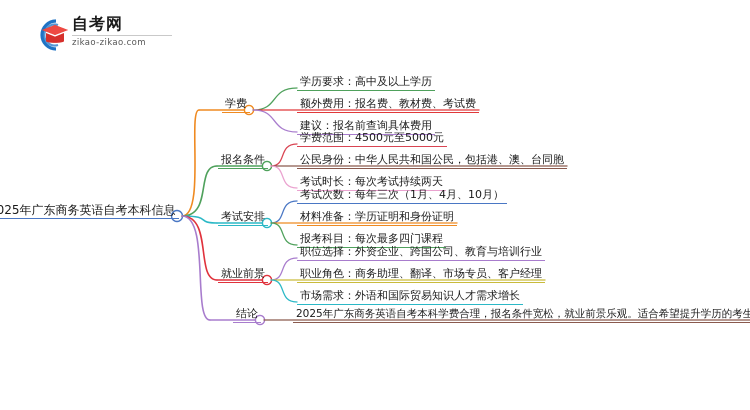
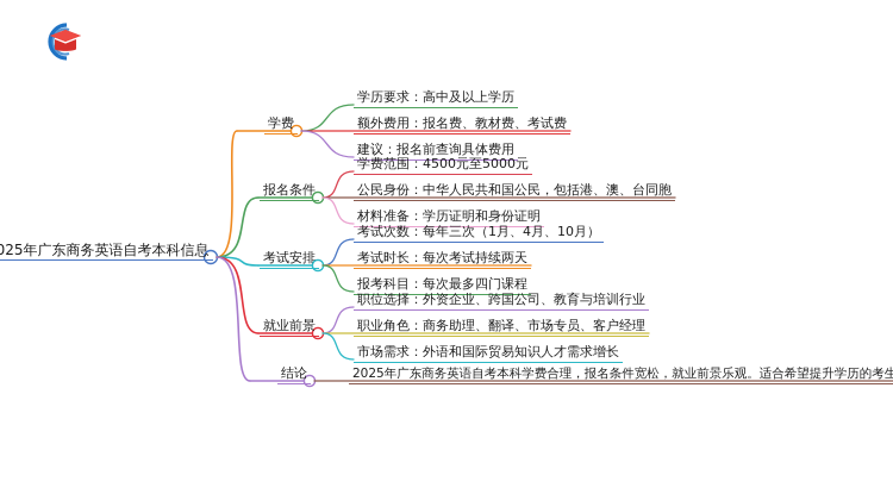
- 自考网
- zikao-zikao.com
  025年广东商务英语自考本科信息
  学费
  学历要求：高中及以上学历
  额外费用：报名费、教材费、考试费
  建议：报名前查询具体费用
  报名条件
  学费范围：4500元至5000元
  公民身份：中华人民共和国公民，包括港、澳、台同胞
- 考试时长：每次考试持续两天
+ 材料准备：学历证明和身份证明
  考试安排
  考试次数：每年三次（1月、4月、10月）
- 材料准备：学历证明和身份证明
+ 考试时长：每次考试持续两天
  报考科目：每次最多四门课程
  就业前景
  职位选择：外资企业、跨国公司、教育与培训行业
  职业角色：商务助理、翻译、市场专员、客户经理
  市场需求：外语和国际贸易知识人才需求增长
  结论
  2025年广东商务英语自考本科学费合理，报名条件宽松，就业前景乐观。适合希望提升学历的考生
